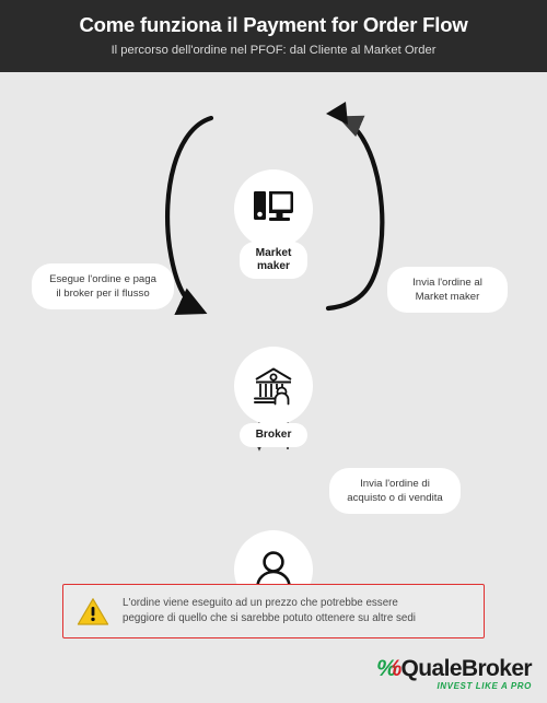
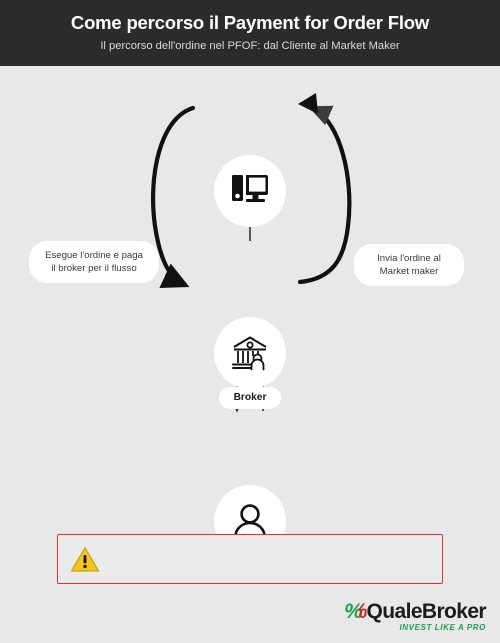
- Come funziona il Payment for Order Flow
+ Come percorso il Payment for Order Flow
- Il percorso dell'ordine nel PFOF: dal Cliente al Market Order
+ Il percorso dell'ordine nel PFOF: dal Cliente al Market Maker
- Market
- maker
  Broker
  Esegue l'ordine e paga
  il broker per il flusso
  Invia l'ordine al
  Market maker
- Invia l'ordine di
- acquisto o di vendita
- L'ordine viene eseguito ad un prezzo che potrebbe essere
- peggiore di quello che si sarebbe potuto ottenere su altre sedi
  QualeBroker
  INVEST LIKE A PRO
